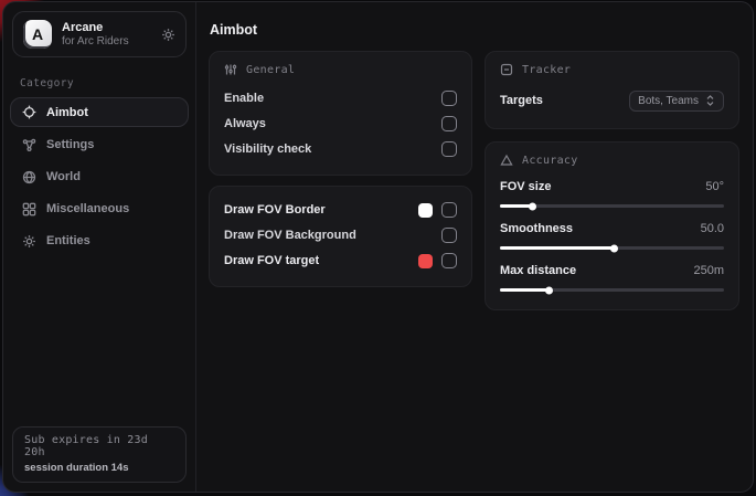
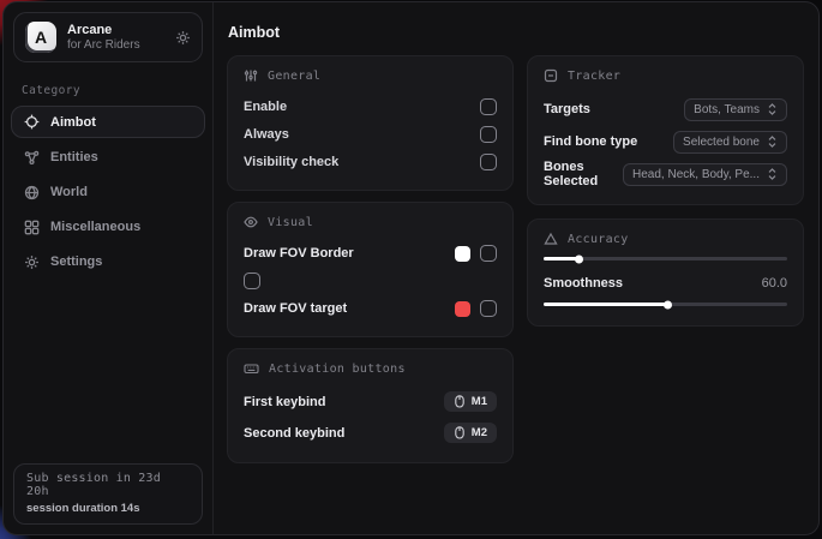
  A
  Arcane
  for Arc Riders
  Category
  Aimbot
- Settings
+ Entities
  World
  Miscellaneous
- Entities
+ Settings
- Sub expires in 23d 20h
+ Sub session in 23d 20h
  session duration 14s
  Aimbot
  General
  Enable
  Always
  Visibility check
+ Visual
  Draw FOV Border
- Draw FOV Background
  Draw FOV target
+ Activation buttons
+ First keybind
+ M1
+ Second keybind
+ M2
  Tracker
  Targets
  Bots, Teams
+ Find bone type
+ Selected bone
+ Bones Selected
+ Head, Neck, Body, Pe...
  Accuracy
- FOV size
- 50°
  Smoothness
- 50.0
+ 60.0
- Max distance
- 250m
